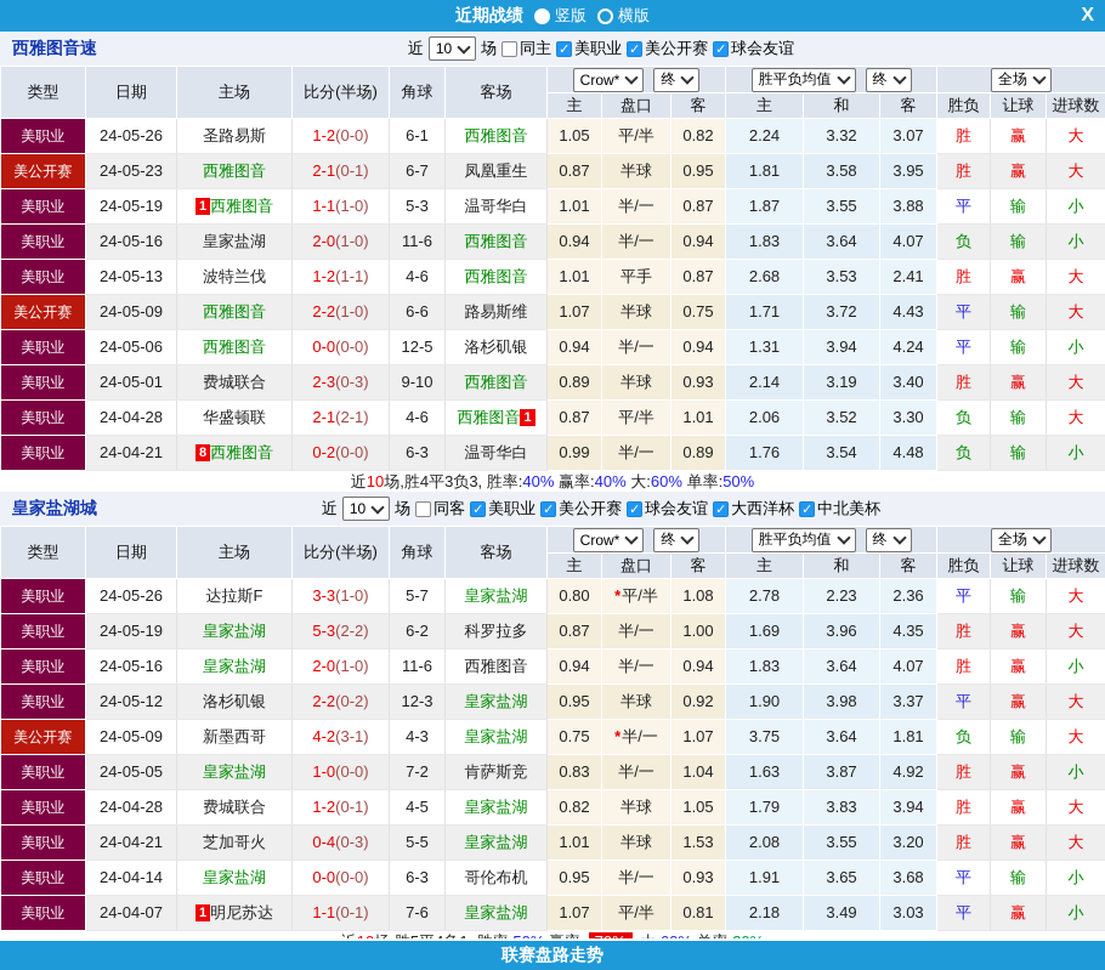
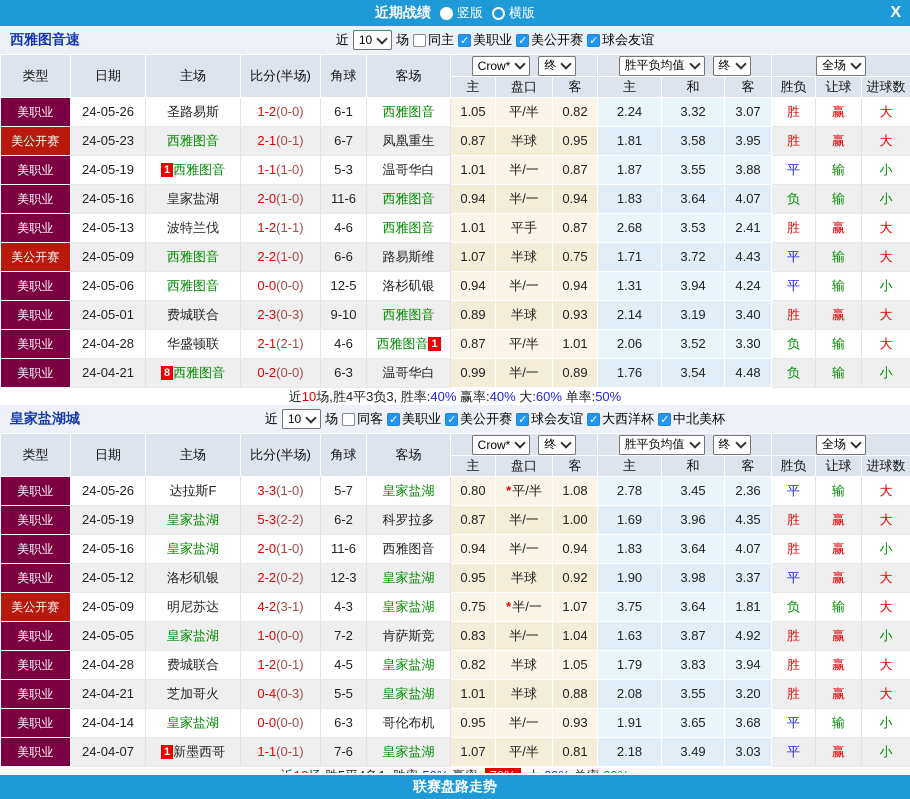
  近期战绩
  竖版
  横版
  X
  西雅图音速
  近
  10
  场
  同主
  美职业
  美公开赛
  球会友谊
  类型	日期	主场	比分(半场)	角球	客场	Crow* 终	胜平负均值 终	全场
  主	盘口	客	主	和	客	胜负	让球	进球数
  美职业	24-05-26	圣路易斯	1-2(0-0)	6-1	西雅图音	1.05	平/半	0.82	2.24	3.32	3.07	胜	赢	大
  美公开赛	24-05-23	西雅图音	2-1(0-1)	6-7	凤凰重生	0.87	半球	0.95	1.81	3.58	3.95	胜	赢	大
  美职业	24-05-19	1 西雅图音	1-1(1-0)	5-3	温哥华白	1.01	半/一	0.87	1.87	3.55	3.88	平	输	小
  美职业	24-05-16	皇家盐湖	2-0(1-0)	11-6	西雅图音	0.94	半/一	0.94	1.83	3.64	4.07	负	输	小
  美职业	24-05-13	波特兰伐	1-2(1-1)	4-6	西雅图音	1.01	平手	0.87	2.68	3.53	2.41	胜	赢	大
  美公开赛	24-05-09	西雅图音	2-2(1-0)	6-6	路易斯维	1.07	半球	0.75	1.71	3.72	4.43	平	输	大
  美职业	24-05-06	西雅图音	0-0(0-0)	12-5	洛杉矶银	0.94	半/一	0.94	1.31	3.94	4.24	平	输	小
  美职业	24-05-01	费城联合	2-3(0-3)	9-10	西雅图音	0.89	半球	0.93	2.14	3.19	3.40	胜	赢	大
  美职业	24-04-28	华盛顿联	2-1(2-1)	4-6	西雅图音 1	0.87	平/半	1.01	2.06	3.52	3.30	负	输	大
  美职业	24-04-21	8 西雅图音	0-2(0-0)	6-3	温哥华白	0.99	半/一	0.89	1.76	3.54	4.48	负	输	小
  近
  10
  场,胜4平3负3, 胜率:
  40%
  赢率:
  40%
  大:
  60%
  单率:
  50%
  皇家盐湖城
  近
  10
  场
  同客
  美职业
  美公开赛
  球会友谊
  大西洋杯
  中北美杯
  类型	日期	主场	比分(半场)	角球	客场	Crow* 终	胜平负均值 终	全场
  主	盘口	客	主	和	客	胜负	让球	进球数
- 美职业	24-05-26	达拉斯F	3-3(1-0)	5-7	皇家盐湖	0.80	*平/半	1.08	2.78	2.23	2.36	平	输	大
+ 美职业	24-05-26	达拉斯F	3-3(1-0)	5-7	皇家盐湖	0.80	*平/半	1.08	2.78	3.45	2.36	平	输	大
  美职业	24-05-19	皇家盐湖	5-3(2-2)	6-2	科罗拉多	0.87	半/一	1.00	1.69	3.96	4.35	胜	赢	大
  美职业	24-05-16	皇家盐湖	2-0(1-0)	11-6	西雅图音	0.94	半/一	0.94	1.83	3.64	4.07	胜	赢	小
  美职业	24-05-12	洛杉矶银	2-2(0-2)	12-3	皇家盐湖	0.95	半球	0.92	1.90	3.98	3.37	平	赢	大
- 美公开赛	24-05-09	新墨西哥	4-2(3-1)	4-3	皇家盐湖	0.75	*半/一	1.07	3.75	3.64	1.81	负	输	大
+ 美公开赛	24-05-09	明尼苏达	4-2(3-1)	4-3	皇家盐湖	0.75	*半/一	1.07	3.75	3.64	1.81	负	输	大
  美职业	24-05-05	皇家盐湖	1-0(0-0)	7-2	肯萨斯竞	0.83	半/一	1.04	1.63	3.87	4.92	胜	赢	小
  美职业	24-04-28	费城联合	1-2(0-1)	4-5	皇家盐湖	0.82	半球	1.05	1.79	3.83	3.94	胜	赢	大
- 美职业	24-04-21	芝加哥火	0-4(0-3)	5-5	皇家盐湖	1.01	半球	1.53	2.08	3.55	3.20	胜	赢	大
+ 美职业	24-04-21	芝加哥火	0-4(0-3)	5-5	皇家盐湖	1.01	半球	0.88	2.08	3.55	3.20	胜	赢	大
  美职业	24-04-14	皇家盐湖	0-0(0-0)	6-3	哥伦布机	0.95	半/一	0.93	1.91	3.65	3.68	平	输	小
- 美职业	24-04-07	1 明尼苏达	1-1(0-1)	7-6	皇家盐湖	1.07	平/半	0.81	2.18	3.49	3.03	平	赢	小
+ 美职业	24-04-07	1 新墨西哥	1-1(0-1)	7-6	皇家盐湖	1.07	平/半	0.81	2.18	3.49	3.03	平	赢	小
  联赛盘路走势
